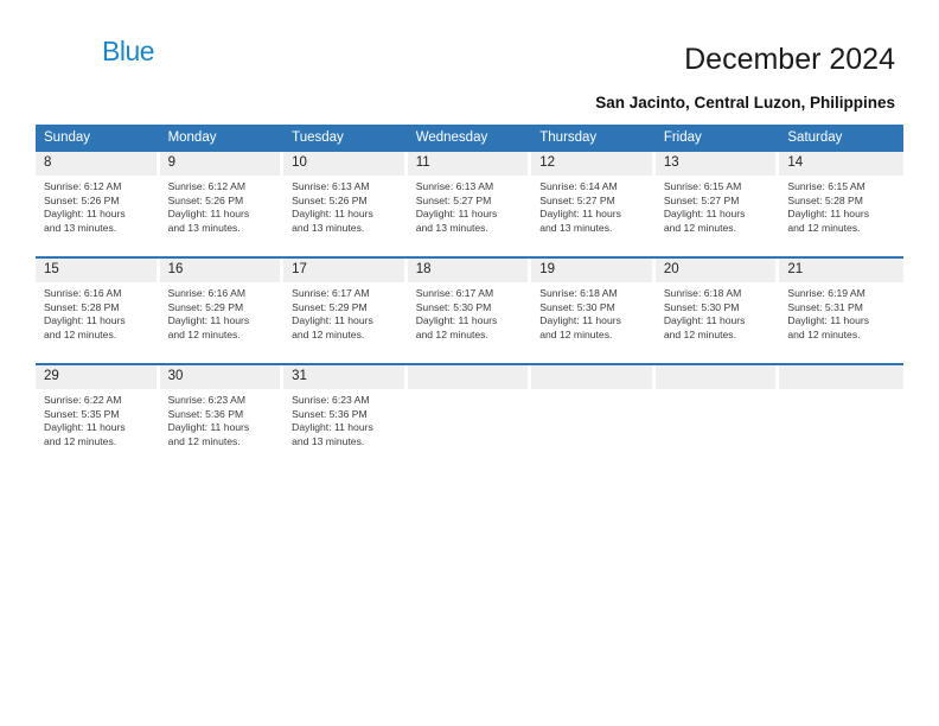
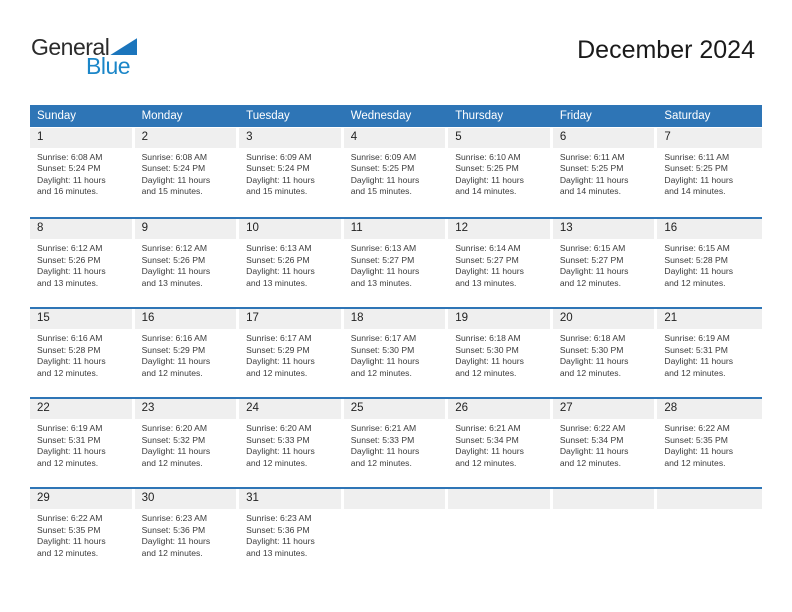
+ General
  Blue
  December 2024
- San Jacinto, Central Luzon, Philippines
  Sunday	Monday	Tuesday	Wednesday	Thursday	Friday	Saturday
+ 1Sunrise: 6:08 AMSunset: 5:24 PMDaylight: 11 hoursand 16 minutes.	2Sunrise: 6:08 AMSunset: 5:24 PMDaylight: 11 hoursand 15 minutes.	3Sunrise: 6:09 AMSunset: 5:24 PMDaylight: 11 hoursand 15 minutes.	4Sunrise: 6:09 AMSunset: 5:25 PMDaylight: 11 hoursand 15 minutes.	5Sunrise: 6:10 AMSunset: 5:25 PMDaylight: 11 hoursand 14 minutes.	6Sunrise: 6:11 AMSunset: 5:25 PMDaylight: 11 hoursand 14 minutes.	7Sunrise: 6:11 AMSunset: 5:25 PMDaylight: 11 hoursand 14 minutes.
- 8Sunrise: 6:12 AMSunset: 5:26 PMDaylight: 11 hoursand 13 minutes.	9Sunrise: 6:12 AMSunset: 5:26 PMDaylight: 11 hoursand 13 minutes.	10Sunrise: 6:13 AMSunset: 5:26 PMDaylight: 11 hoursand 13 minutes.	11Sunrise: 6:13 AMSunset: 5:27 PMDaylight: 11 hoursand 13 minutes.	12Sunrise: 6:14 AMSunset: 5:27 PMDaylight: 11 hoursand 13 minutes.	13Sunrise: 6:15 AMSunset: 5:27 PMDaylight: 11 hoursand 12 minutes.	14Sunrise: 6:15 AMSunset: 5:28 PMDaylight: 11 hoursand 12 minutes.
+ 8Sunrise: 6:12 AMSunset: 5:26 PMDaylight: 11 hoursand 13 minutes.	9Sunrise: 6:12 AMSunset: 5:26 PMDaylight: 11 hoursand 13 minutes.	10Sunrise: 6:13 AMSunset: 5:26 PMDaylight: 11 hoursand 13 minutes.	11Sunrise: 6:13 AMSunset: 5:27 PMDaylight: 11 hoursand 13 minutes.	12Sunrise: 6:14 AMSunset: 5:27 PMDaylight: 11 hoursand 13 minutes.	13Sunrise: 6:15 AMSunset: 5:27 PMDaylight: 11 hoursand 12 minutes.	16Sunrise: 6:15 AMSunset: 5:28 PMDaylight: 11 hoursand 12 minutes.
  15Sunrise: 6:16 AMSunset: 5:28 PMDaylight: 11 hoursand 12 minutes.	16Sunrise: 6:16 AMSunset: 5:29 PMDaylight: 11 hoursand 12 minutes.	17Sunrise: 6:17 AMSunset: 5:29 PMDaylight: 11 hoursand 12 minutes.	18Sunrise: 6:17 AMSunset: 5:30 PMDaylight: 11 hoursand 12 minutes.	19Sunrise: 6:18 AMSunset: 5:30 PMDaylight: 11 hoursand 12 minutes.	20Sunrise: 6:18 AMSunset: 5:30 PMDaylight: 11 hoursand 12 minutes.	21Sunrise: 6:19 AMSunset: 5:31 PMDaylight: 11 hoursand 12 minutes.
+ 22Sunrise: 6:19 AMSunset: 5:31 PMDaylight: 11 hoursand 12 minutes.	23Sunrise: 6:20 AMSunset: 5:32 PMDaylight: 11 hoursand 12 minutes.	24Sunrise: 6:20 AMSunset: 5:33 PMDaylight: 11 hoursand 12 minutes.	25Sunrise: 6:21 AMSunset: 5:33 PMDaylight: 11 hoursand 12 minutes.	26Sunrise: 6:21 AMSunset: 5:34 PMDaylight: 11 hoursand 12 minutes.	27Sunrise: 6:22 AMSunset: 5:34 PMDaylight: 11 hoursand 12 minutes.	28Sunrise: 6:22 AMSunset: 5:35 PMDaylight: 11 hoursand 12 minutes.
  29Sunrise: 6:22 AMSunset: 5:35 PMDaylight: 11 hoursand 12 minutes.	30Sunrise: 6:23 AMSunset: 5:36 PMDaylight: 11 hoursand 12 minutes.	31Sunrise: 6:23 AMSunset: 5:36 PMDaylight: 11 hoursand 13 minutes.
